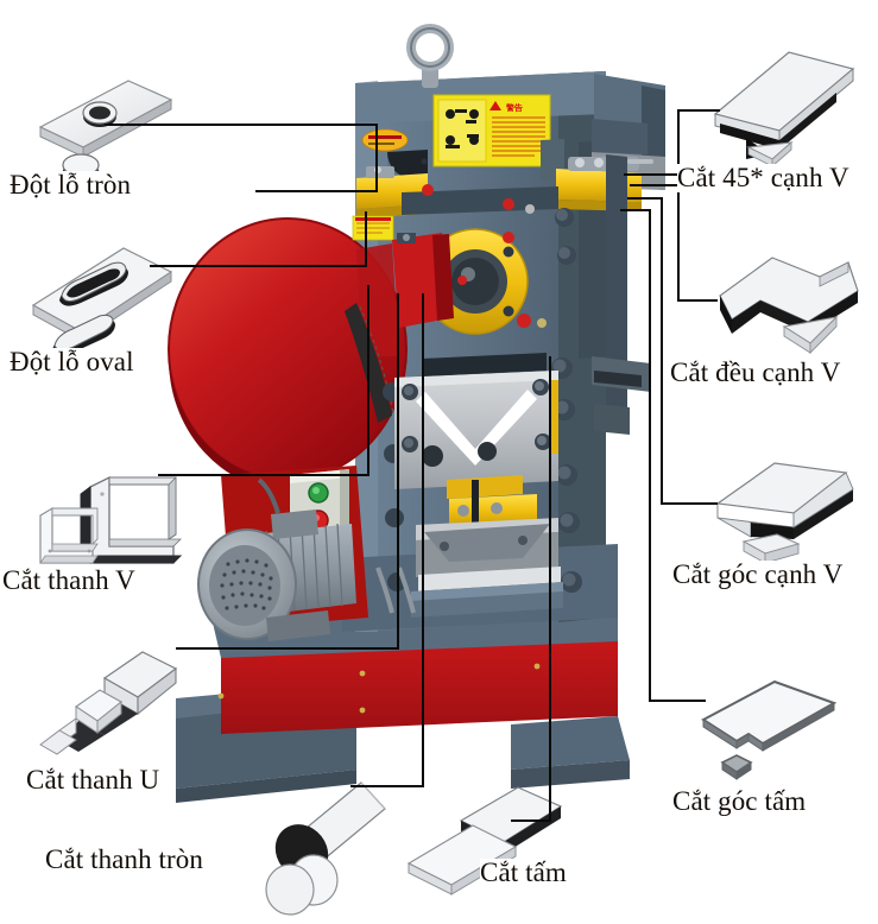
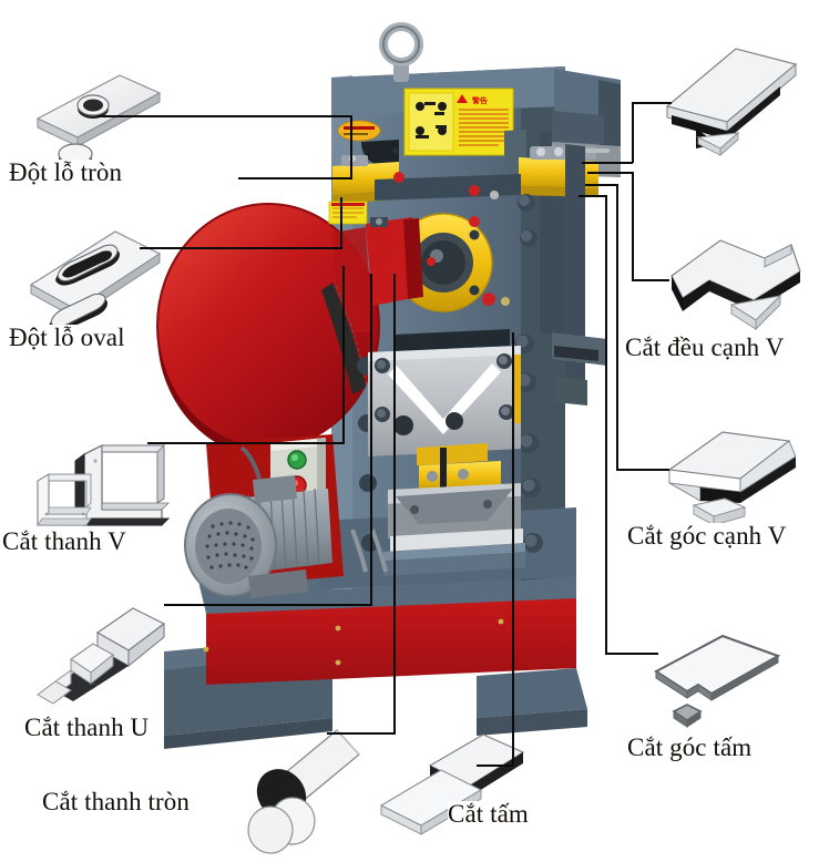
  Đột lỗ tròn
  Đột lỗ oval
  Cắt thanh V
  Cắt thanh U
  Cắt thanh tròn
  Cắt tấm
- Cắt 45* cạnh V
  Cắt đều cạnh V
  Cắt góc cạnh V
  Cắt góc tấm
